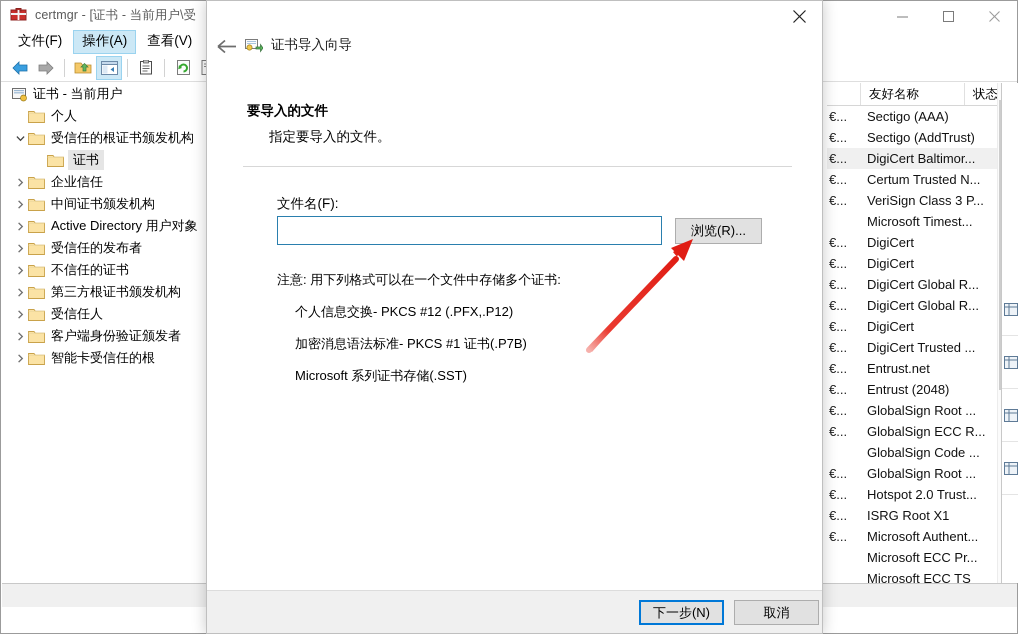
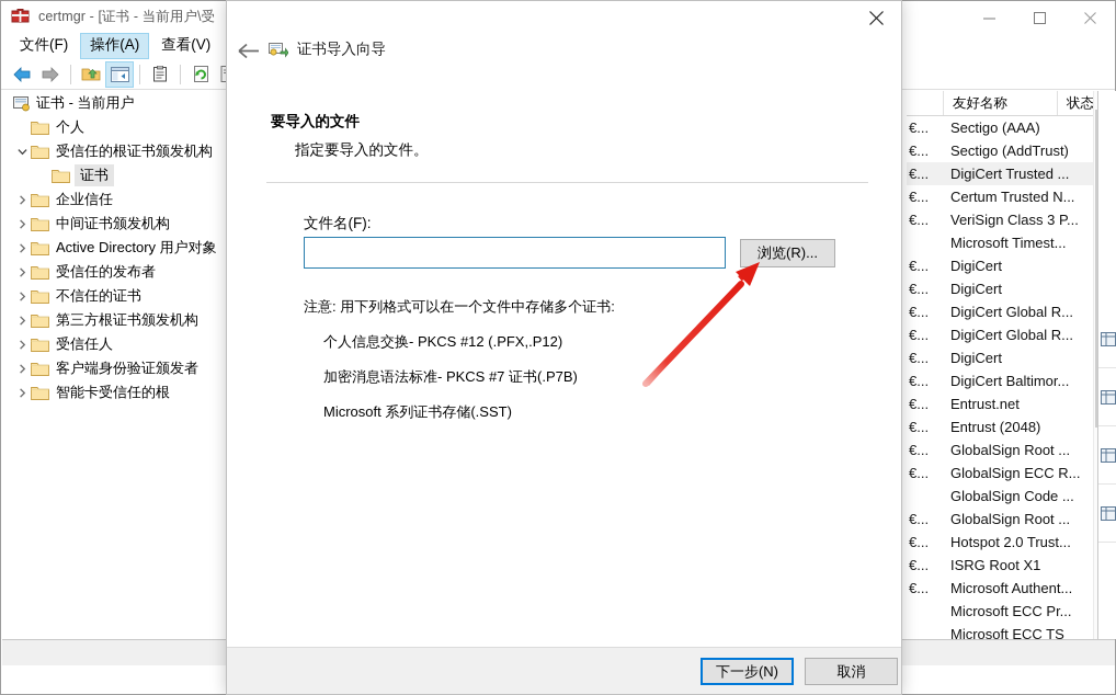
  certmgr - [证书 - 当前用户\受
  文件(F)
  操作(A)
  查看(V)
  证书 - 当前用户
  个人
  受信任的根证书颁发机构
  证书
  企业信任
  中间证书颁发机构
  Active Directory 用户对象
  受信任的发布者
  不信任的证书
  第三方根证书颁发机构
  受信任人
  客户端身份验证颁发者
  智能卡受信任的根
  友好名称
  状态
  €...
  Sectigo (AAA)
  €...
  Sectigo (AddTrust)
  €...
- DigiCert Baltimor...
+ DigiCert Trusted ...
  €...
  Certum Trusted N...
  €...
  VeriSign Class 3 P...
  Microsoft Timest...
  €...
  DigiCert
  €...
  DigiCert
  €...
  DigiCert Global R...
  €...
  DigiCert Global R...
  €...
  DigiCert
  €...
- DigiCert Trusted ...
+ DigiCert Baltimor...
  €...
  Entrust.net
  €...
  Entrust (2048)
  €...
  GlobalSign Root ...
  €...
  GlobalSign ECC R...
  GlobalSign Code ...
  €...
  GlobalSign Root ...
  €...
  Hotspot 2.0 Trust...
  €...
  ISRG Root X1
  €...
  Microsoft Authent...
  Microsoft ECC Pr...
  Microsoft ECC TS
  证书导入向导
  要导入的文件
  指定要导入的文件。
  文件名(F):
  浏览(R)...
  注意: 用下列格式可以在一个文件中存储多个证书:
  个人信息交换- PKCS #12 (.PFX,.P12)
- 加密消息语法标准- PKCS #1 证书(.P7B)
+ 加密消息语法标准- PKCS #7 证书(.P7B)
  Microsoft 系列证书存储(.SST)
  下一步(N)
  取消
